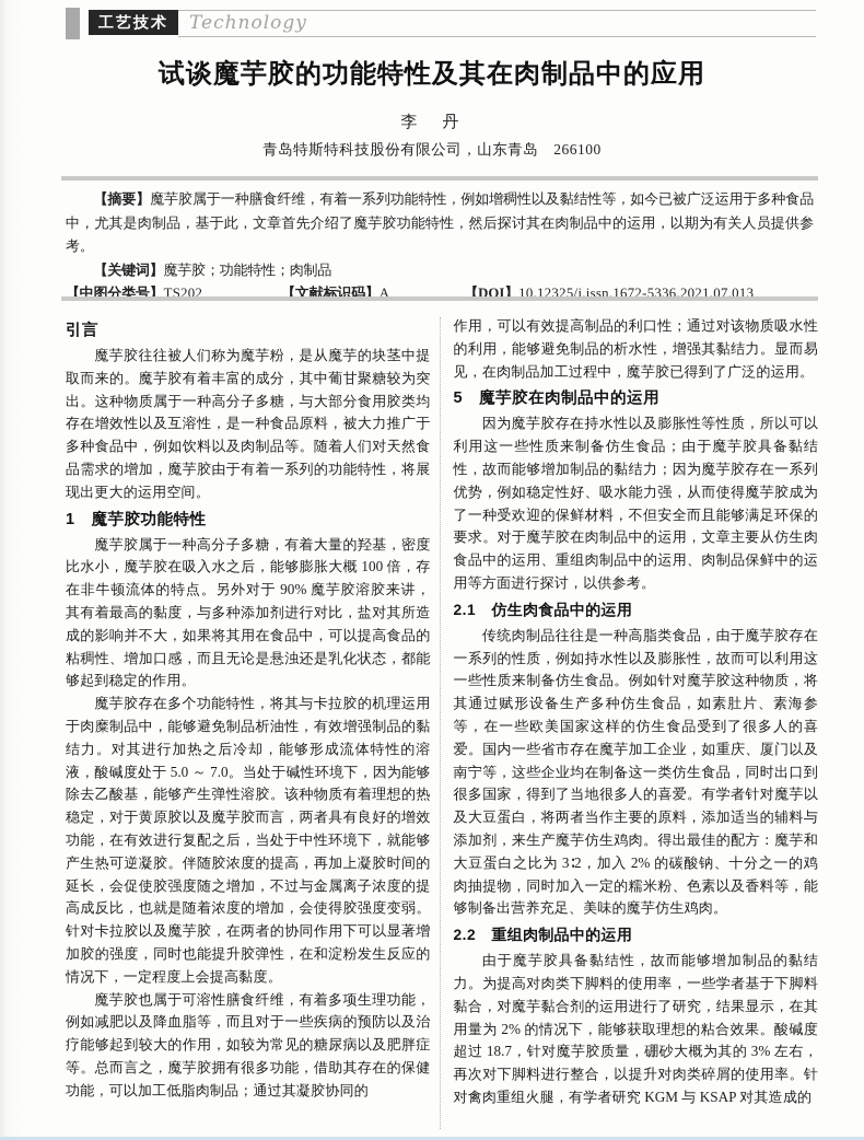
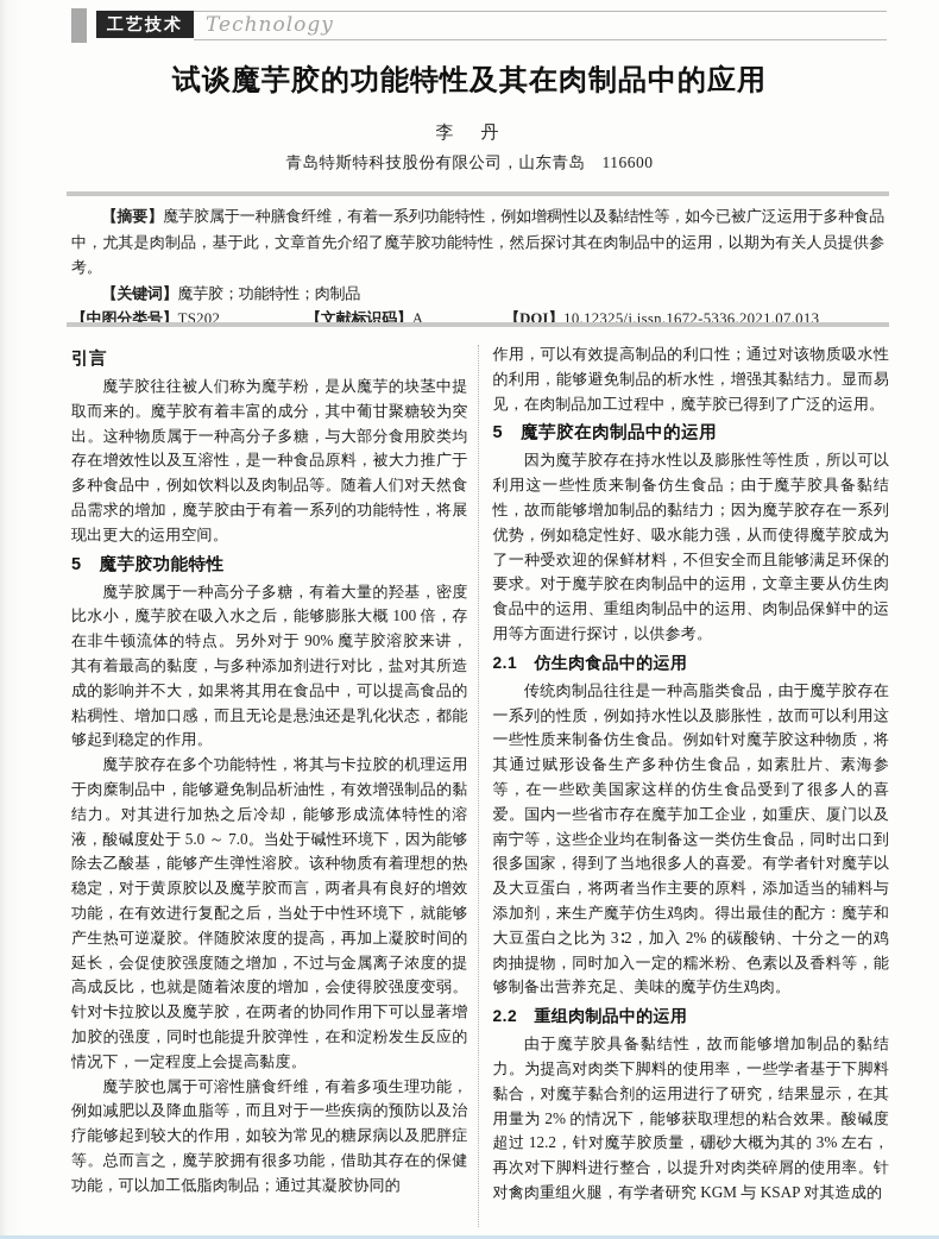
  工艺技术
  Technology
  试谈魔芋胶的功能特性及其在肉制品中的应用
  李 丹
- 青岛特斯特科技股份有限公司，山东青岛 266100
+ 青岛特斯特科技股份有限公司，山东青岛 116600
  【摘要】魔芋胶属于一种膳食纤维，有着一系列功能特性，例如增稠性以及黏结性等，如今已被广泛运用于多种食品中，尤其是肉制品，基于此，文章首先介绍了魔芋胶功能特性，然后探讨其在肉制品中的运用，以期为有关人员提供参考。
  【关键词】魔芋胶；功能特性；肉制品
  【中图分类号】TS202
  【文献标识码】A
  【DOI】10.12325/j.issn.1672-5336.2021.07.013
  引言
  魔芋胶往往被人们称为魔芋粉，是从魔芋的块茎中提取而来的。魔芋胶有着丰富的成分，其中葡甘聚糖较为突出。这种物质属于一种高分子多糖，与大部分食用胶类均存在增效性以及互溶性，是一种食品原料，被大力推广于多种食品中，例如饮料以及肉制品等。随着人们对天然食品需求的增加，魔芋胶由于有着一系列的功能特性，将展现出更大的运用空间。
- 1 魔芋胶功能特性
+ 5 魔芋胶功能特性
  魔芋胶属于一种高分子多糖，有着大量的羟基，密度比水小，魔芋胶在吸入水之后，能够膨胀大概 100 倍，存在非牛顿流体的特点。另外对于 90% 魔芋胶溶胶来讲，其有着最高的黏度，与多种添加剂进行对比，盐对其所造成的影响并不大，如果将其用在食品中，可以提高食品的粘稠性、增加口感，而且无论是悬浊还是乳化状态，都能够起到稳定的作用。
  魔芋胶存在多个功能特性，将其与卡拉胶的机理运用于肉糜制品中，能够避免制品析油性，有效增强制品的黏结力。对其进行加热之后冷却，能够形成流体特性的溶液，酸碱度处于 5.0 ～ 7.0。当处于碱性环境下，因为能够除去乙酸基，能够产生弹性溶胶。该种物质有着理想的热稳定，对于黄原胶以及魔芋胶而言，两者具有良好的增效功能，在有效进行复配之后，当处于中性环境下，就能够产生热可逆凝胶。伴随胶浓度的提高，再加上凝胶时间的延长，会促使胶强度随之增加，不过与金属离子浓度的提高成反比，也就是随着浓度的增加，会使得胶强度变弱。针对卡拉胶以及魔芋胶，在两者的协同作用下可以显著增加胶的强度，同时也能提升胶弹性，在和淀粉发生反应的情况下，一定程度上会提高黏度。
  魔芋胶也属于可溶性膳食纤维，有着多项生理功能，例如减肥以及降血脂等，而且对于一些疾病的预防以及治疗能够起到较大的作用，如较为常见的糖尿病以及肥胖症等。总而言之，魔芋胶拥有很多功能，借助其存在的保健功能，可以加工低脂肉制品；通过其凝胶协同的
  作用，可以有效提高制品的利口性；通过对该物质吸水性的利用，能够避免制品的析水性，增强其黏结力。显而易见，在肉制品加工过程中，魔芋胶已得到了广泛的运用。
  5 魔芋胶在肉制品中的运用
  因为魔芋胶存在持水性以及膨胀性等性质，所以可以利用这一些性质来制备仿生食品；由于魔芋胶具备黏结性，故而能够增加制品的黏结力；因为魔芋胶存在一系列优势，例如稳定性好、吸水能力强，从而使得魔芋胶成为了一种受欢迎的保鲜材料，不但安全而且能够满足环保的要求。对于魔芋胶在肉制品中的运用，文章主要从仿生肉食品中的运用、重组肉制品中的运用、肉制品保鲜中的运用等方面进行探讨，以供参考。
  2.1 仿生肉食品中的运用
  传统肉制品往往是一种高脂类食品，由于魔芋胶存在一系列的性质，例如持水性以及膨胀性，故而可以利用这一些性质来制备仿生食品。例如针对魔芋胶这种物质，将其通过赋形设备生产多种仿生食品，如素肚片、素海参等，在一些欧美国家这样的仿生食品受到了很多人的喜爱。国内一些省市存在魔芋加工企业，如重庆、厦门以及南宁等，这些企业均在制备这一类仿生食品，同时出口到很多国家，得到了当地很多人的喜爱。有学者针对魔芋以及大豆蛋白，将两者当作主要的原料，添加适当的辅料与添加剂，来生产魔芋仿生鸡肉。得出最佳的配方：魔芋和大豆蛋白之比为 3∶2，加入 2% 的碳酸钠、十分之一的鸡肉抽提物，同时加入一定的糯米粉、色素以及香料等，能够制备出营养充足、美味的魔芋仿生鸡肉。
  2.2 重组肉制品中的运用
- 由于魔芋胶具备黏结性，故而能够增加制品的黏结力。为提高对肉类下脚料的使用率，一些学者基于下脚料黏合，对魔芋黏合剂的运用进行了研究，结果显示，在其用量为 2% 的情况下，能够获取理想的粘合效果。酸碱度超过 18.7，针对魔芋胶质量，硼砂大概为其的 3% 左右，再次对下脚料进行整合，以提升对肉类碎屑的使用率。针对禽肉重组火腿，有学者研究 KGM 与 KSAP 对其造成的
+ 由于魔芋胶具备黏结性，故而能够增加制品的黏结力。为提高对肉类下脚料的使用率，一些学者基于下脚料黏合，对魔芋黏合剂的运用进行了研究，结果显示，在其用量为 2% 的情况下，能够获取理想的粘合效果。酸碱度超过 12.2，针对魔芋胶质量，硼砂大概为其的 3% 左右，再次对下脚料进行整合，以提升对肉类碎屑的使用率。针对禽肉重组火腿，有学者研究 KGM 与 KSAP 对其造成的
